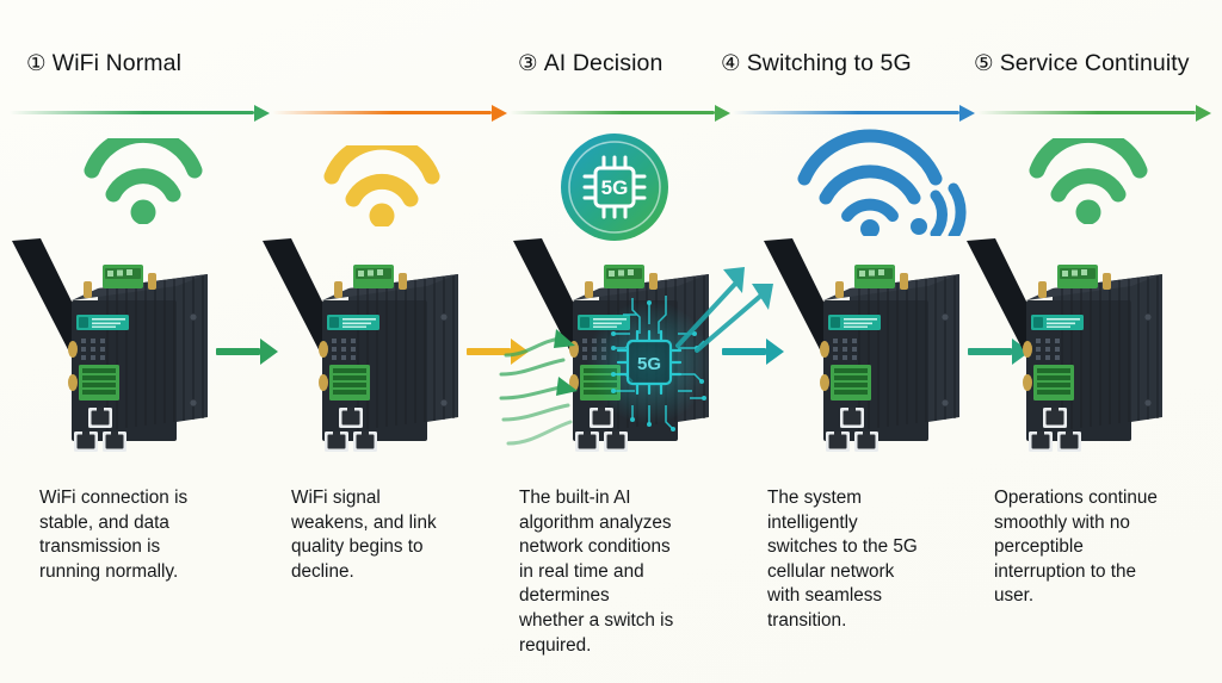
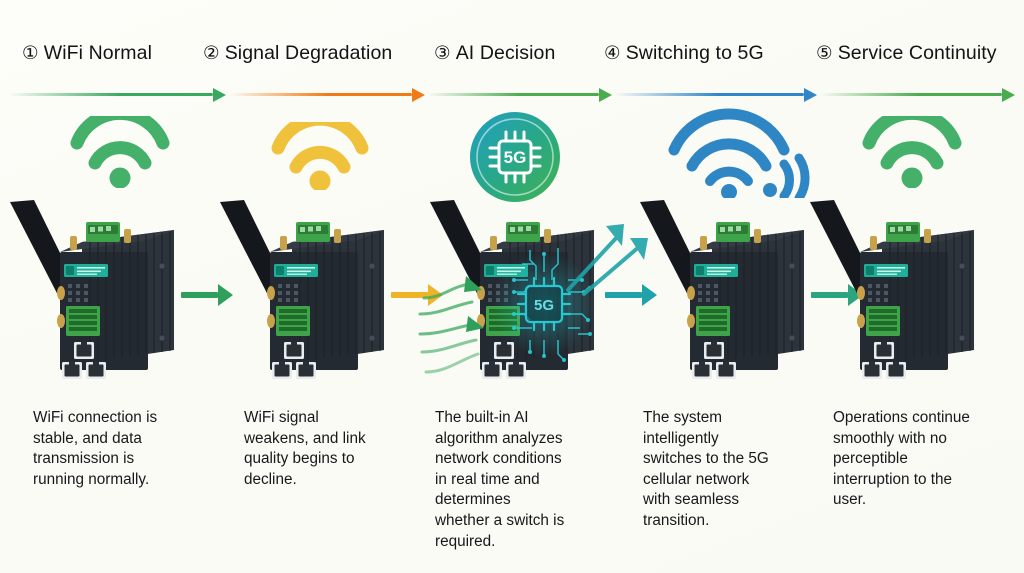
  ① WiFi Normal
+ ② Signal Degradation
  ③ AI Decision
  ④ Switching to 5G
  ⑤ Service Continuity
  5G
  5G
  WiFi connection is
  stable, and data
  transmission is
  running normally.
  WiFi signal
  weakens, and link
  quality begins to
  decline.
  The built-in AI
  algorithm analyzes
  network conditions
  in real time and
  determines
  whether a switch is
  required.
  The system
  intelligently
  switches to the 5G
  cellular network
  with seamless
  transition.
  Operations continue
  smoothly with no
  perceptible
  interruption to the
  user.
